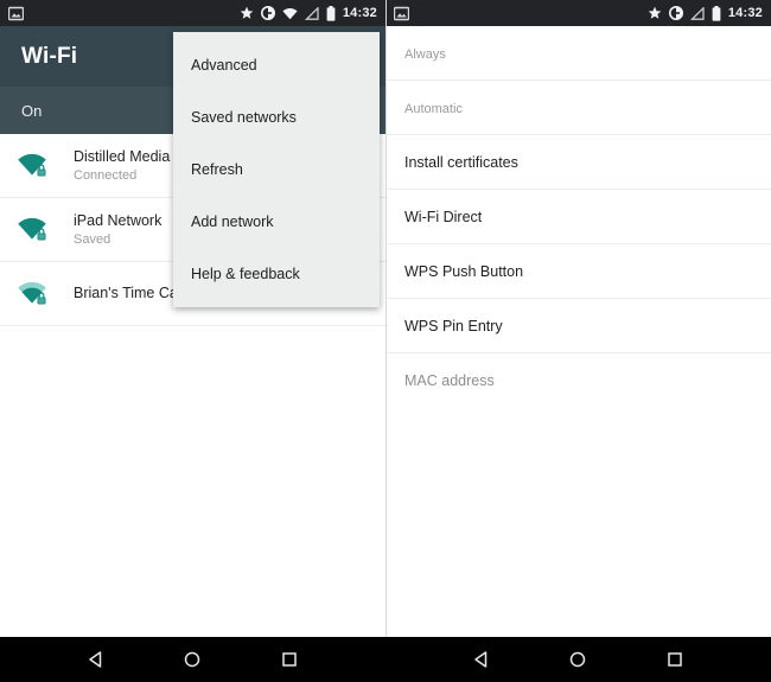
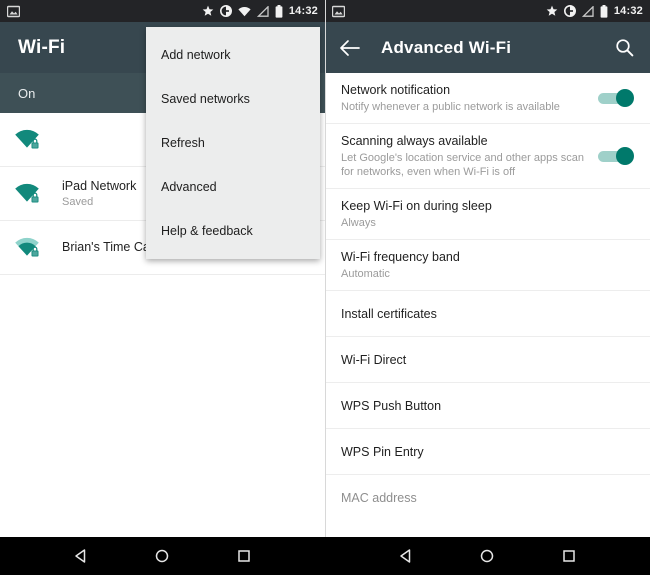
  14:32
  Wi-Fi
  On
- Distilled Media
- Connected
  iPad Network
  Saved
- Advanced
+ Add network
  Saved networks
  Refresh
- Add network
+ Advanced
  Help & feedback
  14:32
+ Advanced Wi-Fi
+ Network notification
+ Notify whenever a public network is available
+ Scanning always available
+ Let Google's location service and other apps scan for networks, even when Wi-Fi is off
+ Keep Wi-Fi on during sleep
  Always
+ Wi-Fi frequency band
  Automatic
  Install certificates
  Wi-Fi Direct
  WPS Push Button
  WPS Pin Entry
  MAC address
